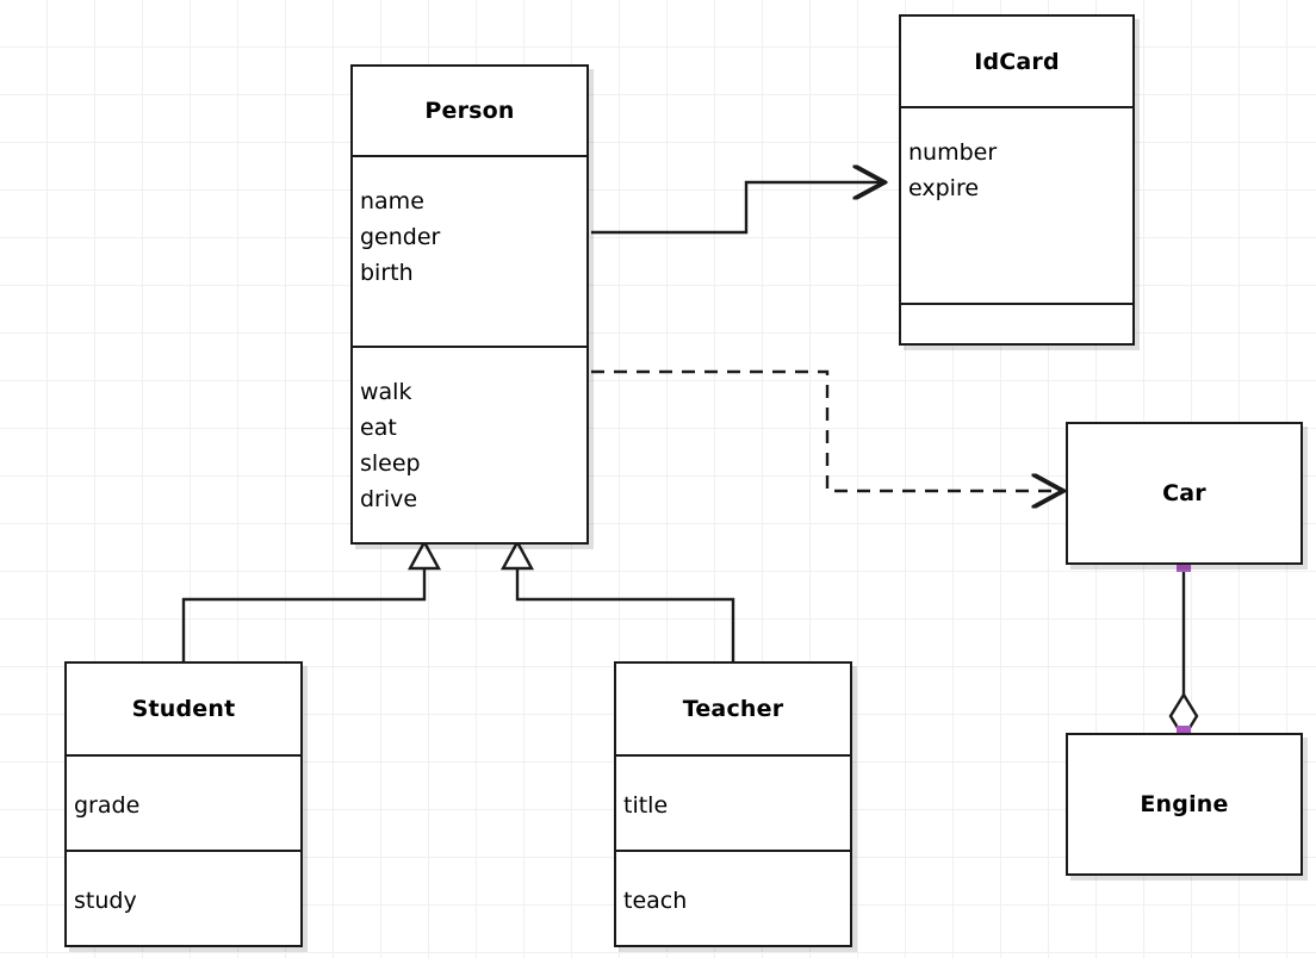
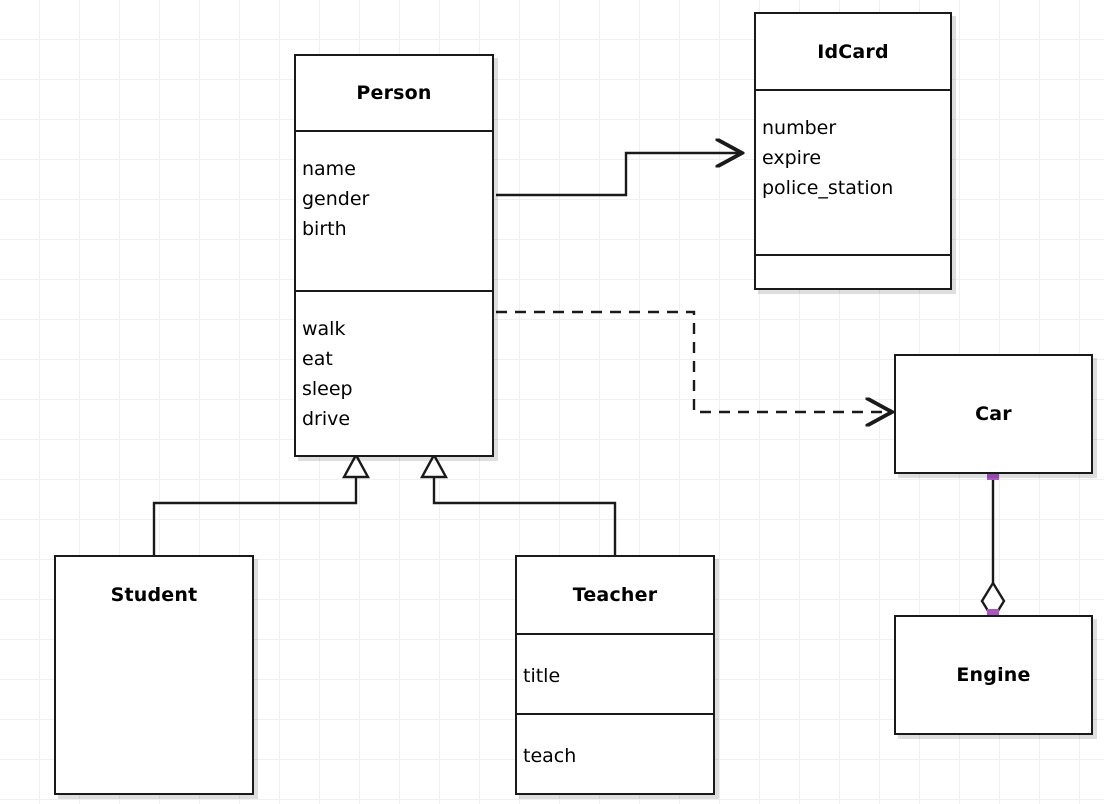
  Person
  name
  gender
  birth
  walk
  eat
  sleep
  drive
  IdCard
  number
  expire
+ police_station
  Car
  Engine
  Student
- grade
- study
  Teacher
  title
  teach
